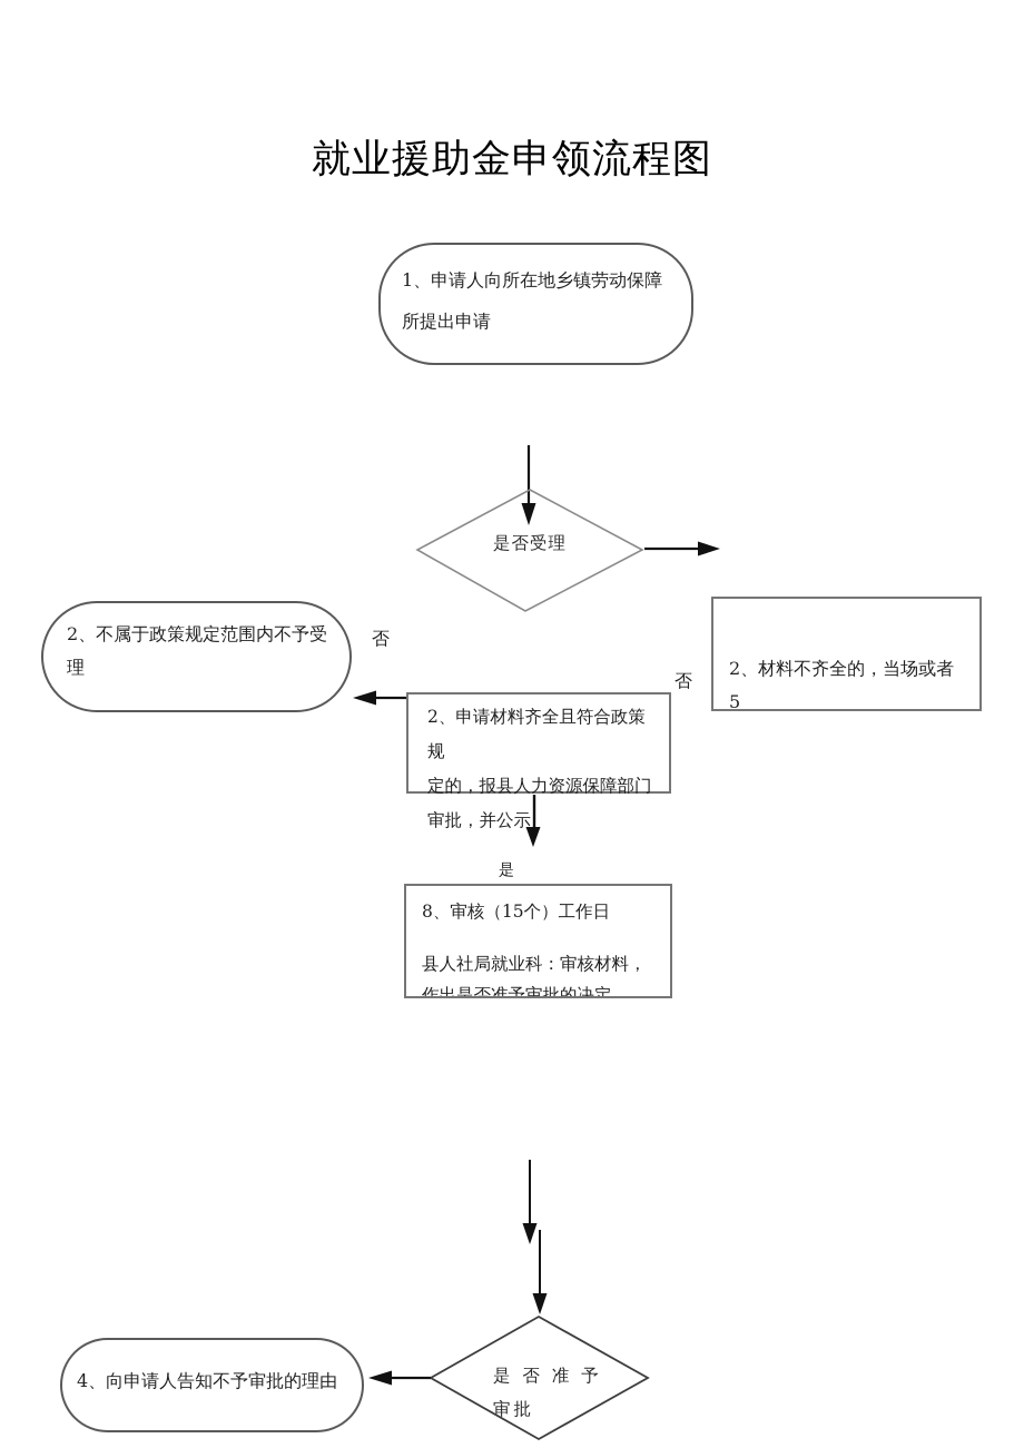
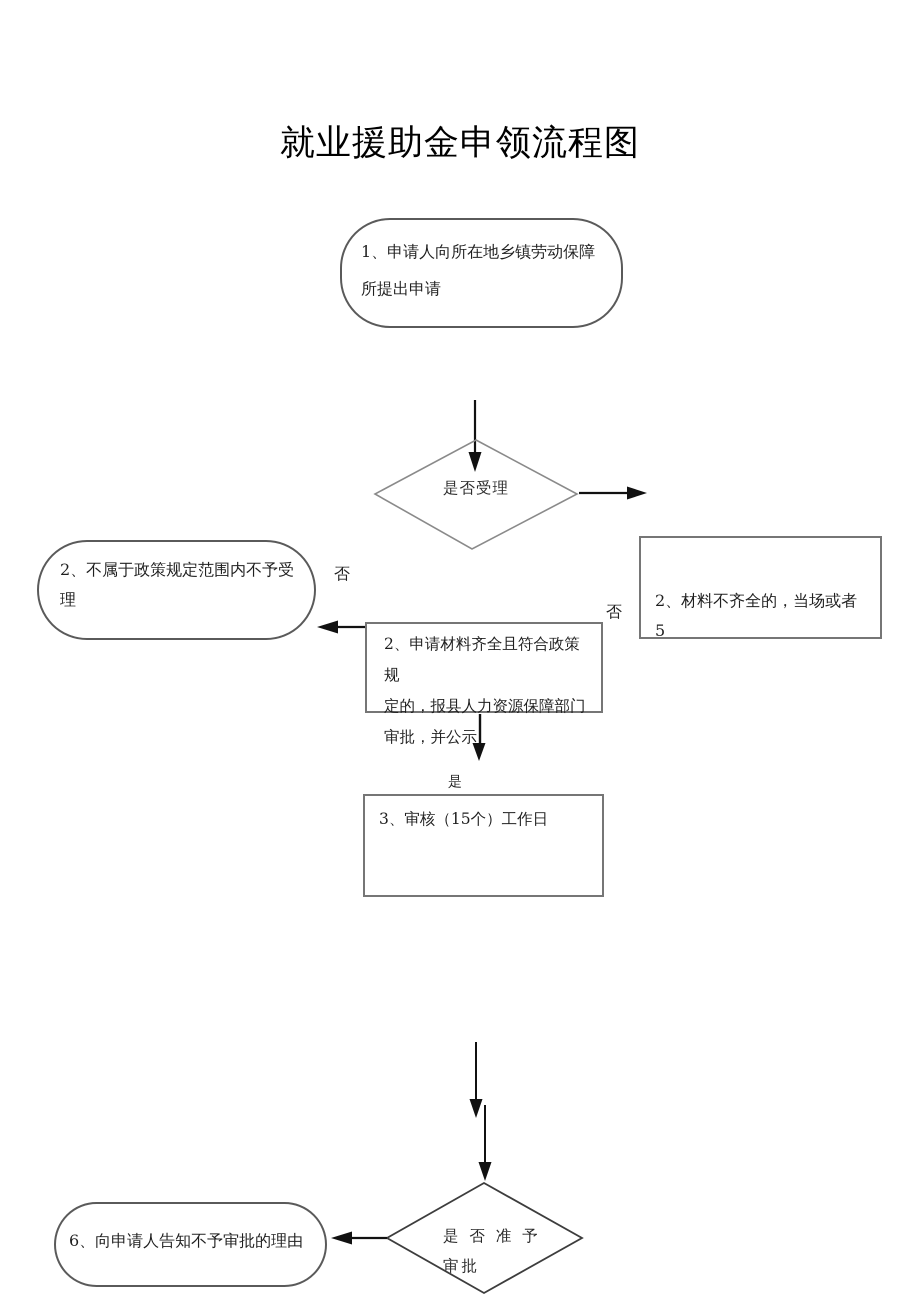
  就业援助金申领流程图
  1、申请人向所在地乡镇劳动保障
  所提出申请
  是否受理
  否
  否
  是
  2、不属于政策规定范围内不予受
  理
  2、材料不齐全的，当场或者 5
  2、申请材料齐全且符合政策规
  定的，报县人力资源保障部门
  审批，并公示
- 8、审核（15个）工作日
+ 3、审核（15个）工作日
- 县人社局就业科：审核材料，
- 作出是否准予审批的决定.
  是 否 准 予
  审批
- 4、向申请人告知不予审批的理由
+ 6、向申请人告知不予审批的理由
